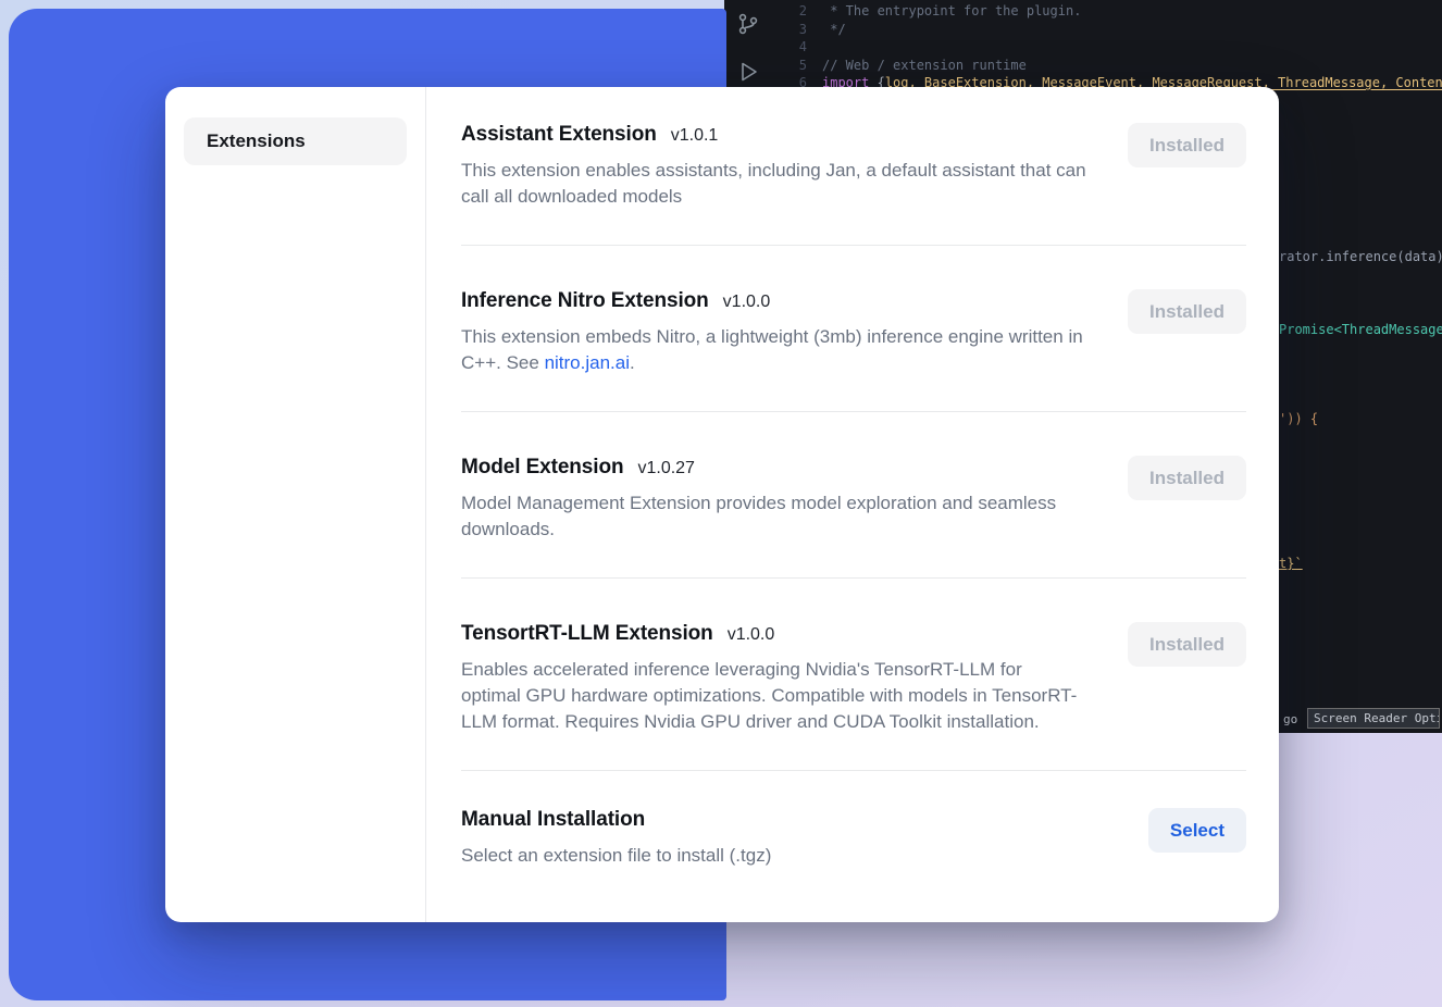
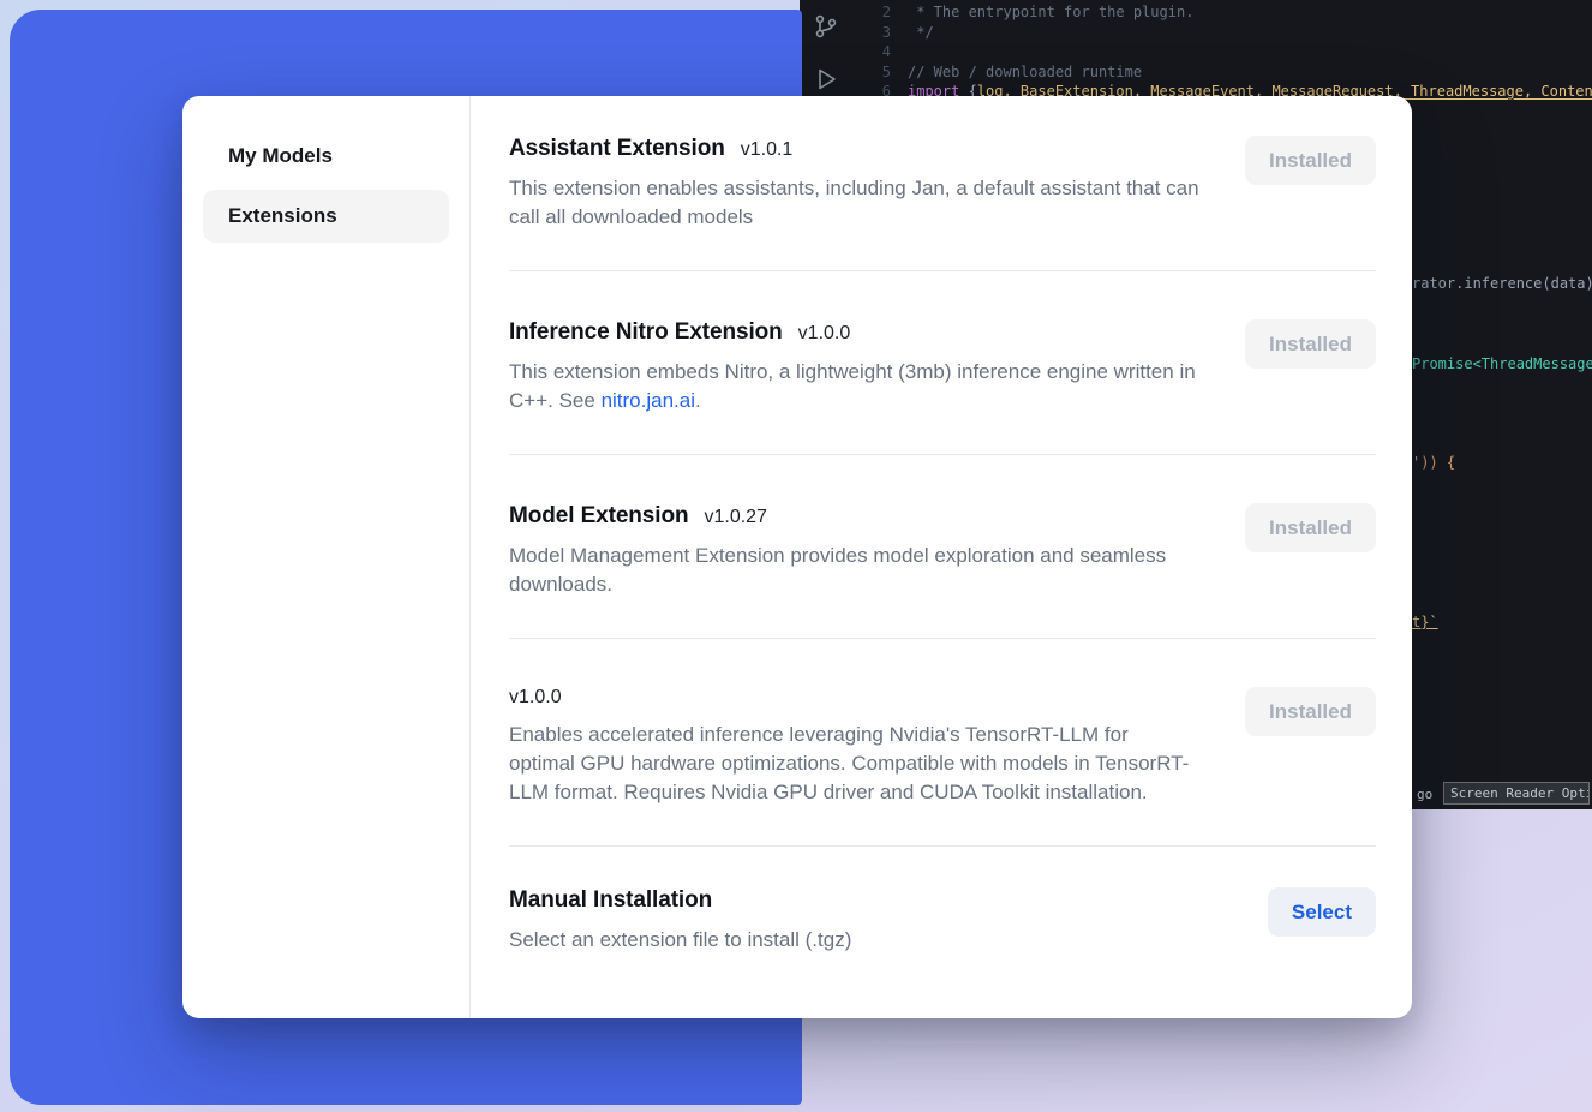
  2 * The entrypoint for the plugin.
  3 */
  4
- 5 // Web / extension runtime
+ 5 // Web / downloaded runtime
  6 import {log, BaseExtension, MessageEvent, MessageRequest, ThreadMessage, Conten
  rator.inference(data)
  Promise<ThreadMessage
  ')) {
  t}`
  go
  Screen Reader Opti
+ My Models
  Extensions
  Assistant Extension
  v1.0.1
  This extension enables assistants, including Jan, a default assistant that can call all downloaded models
  Installed
  Inference Nitro Extension
  v1.0.0
  This extension embeds Nitro, a lightweight (3mb) inference engine written in C++. See nitro.jan.ai.
  Installed
  Model Extension
  v1.0.27
  Model Management Extension provides model exploration and seamless downloads.
  Installed
- TensortRT-LLM Extension
  v1.0.0
  Enables accelerated inference leveraging Nvidia's TensorRT-LLM for optimal GPU hardware optimizations. Compatible with models in TensorRT-LLM format. Requires Nvidia GPU driver and CUDA Toolkit installation.
  Installed
  Manual Installation
  Select an extension file to install (.tgz)
  Select
